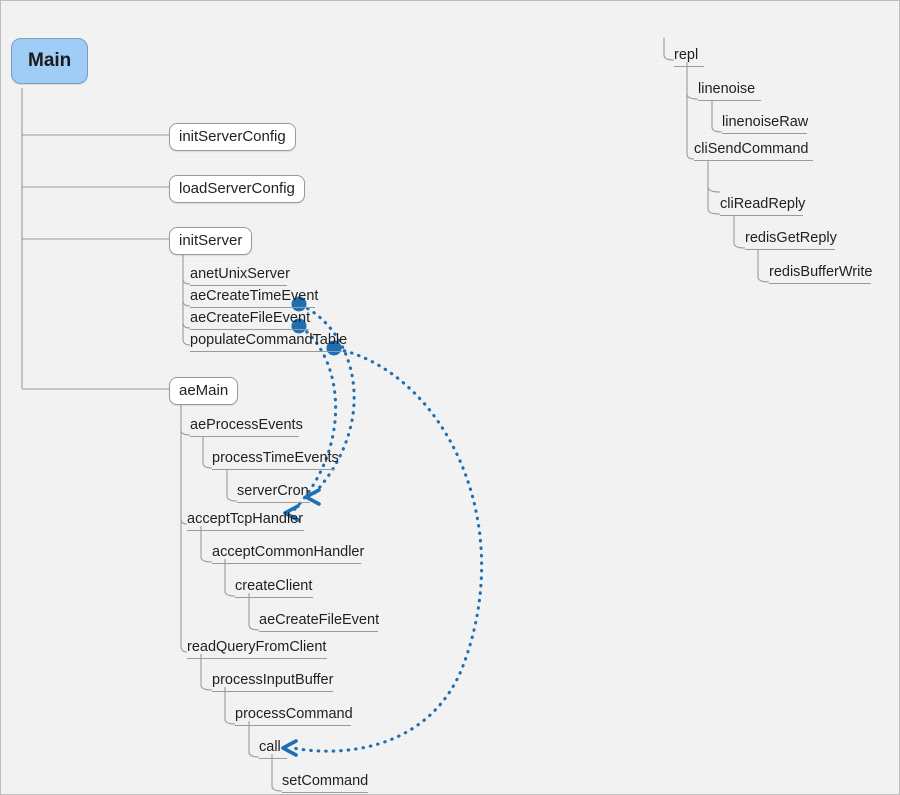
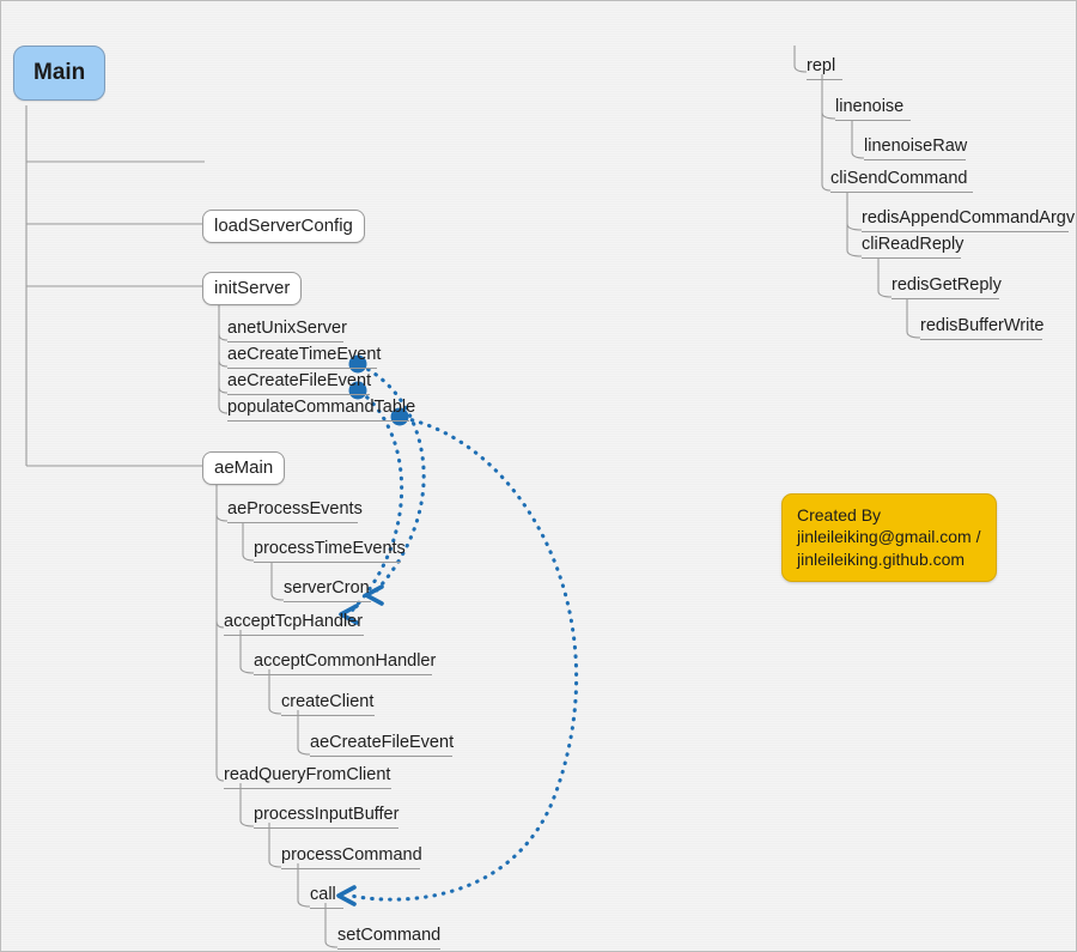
  Main
- initServerConfig
  loadServerConfig
  initServer
  anetUnixServer
  aeCreateTimeEvent
  aeCreateFileEvent
  populateCommandTable
  aeMain
  aeProcessEvents
  processTimeEvents
  serverCron
  acceptTcpHandler
  acceptCommonHandler
  createClient
  aeCreateFileEvent
  readQueryFromClient
  processInputBuffer
  processCommand
  call
  setCommand
  repl
  linenoise
  linenoiseRaw
  cliSendCommand
+ redisAppendCommandArgv
  cliReadReply
  redisGetReply
  redisBufferWrite
+ Created By
+ jinleileiking@gmail.com /
+ jinleileiking.github.com
